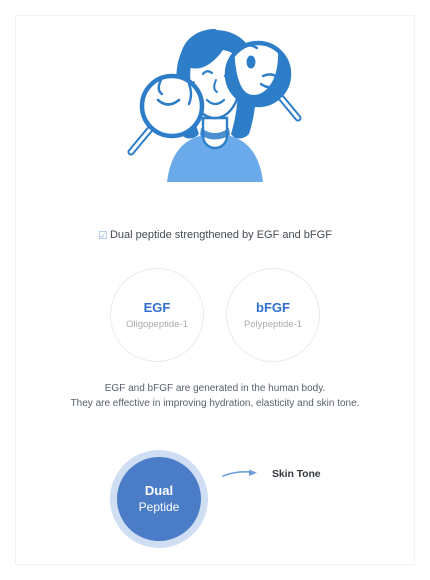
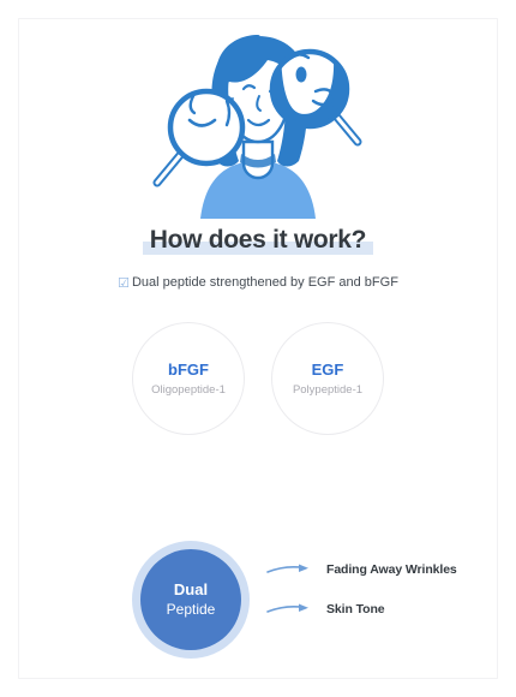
+ How does it work?
  ☑ Dual peptide strengthened by EGF and bFGF
- EGF
+ bFGF
  Oligopeptide-1
- bFGF
+ EGF
  Polypeptide-1
- EGF and bFGF are generated in the human body.
- They are effective in improving hydration, elasticity and skin tone.
  Dual
  Peptide
+ Fading Away Wrinkles
  Skin Tone
